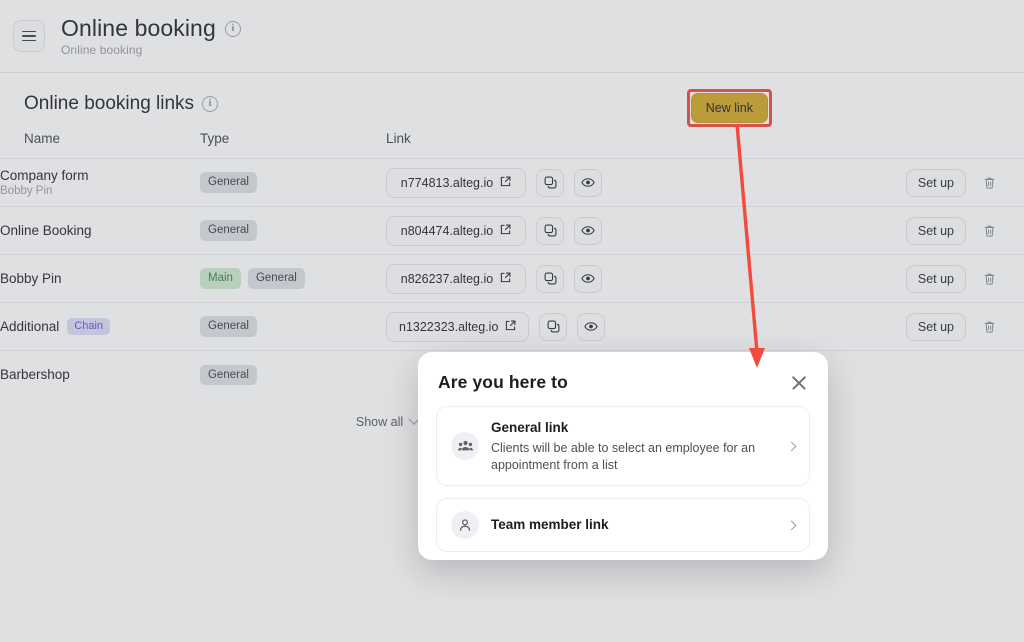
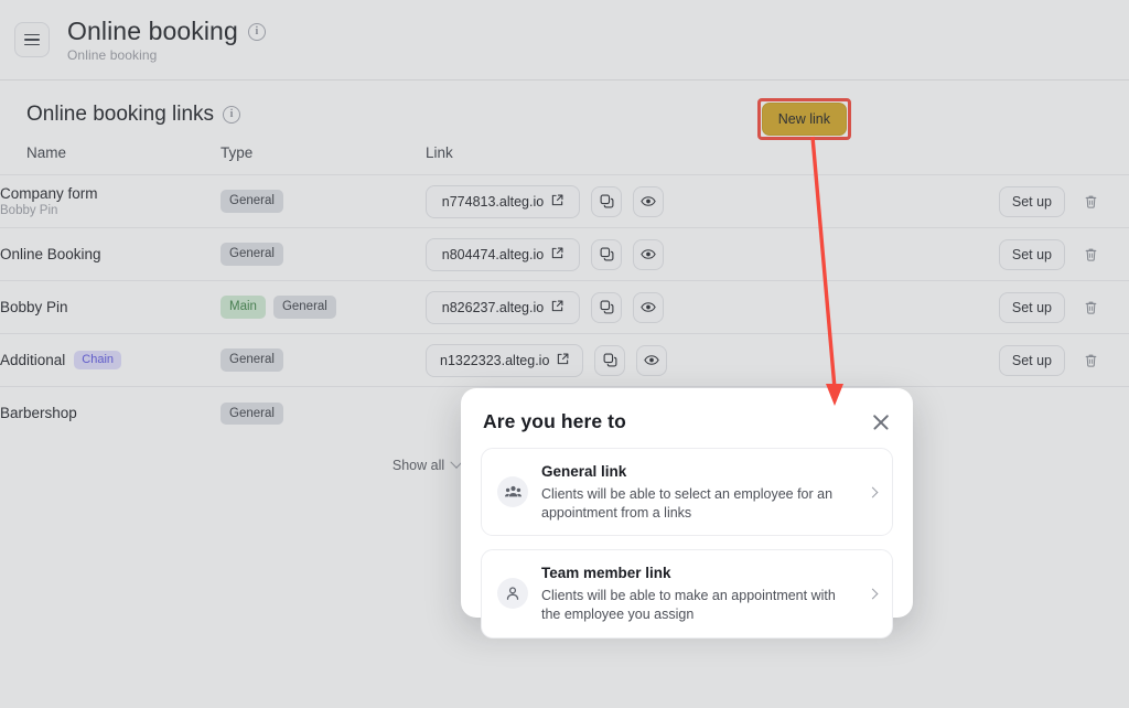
  Online booking
  i
  Online booking
  Online booking links
  i
  Name	Type	Link
  Company formBobby Pin	General	n774813.alteg.io Set up
  Online Booking	General	n804474.alteg.io Set up
  Bobby Pin	Main General	n826237.alteg.io Set up
  Additional Chain	General	n1322323.alteg.io Set up
  Barbershop	General
  Show all
  New link
  Are you here to
  General link
- Clients will be able to select an employee for an appointment from a list
+ Clients will be able to select an employee for an appointment from a links
  Team member link
+ Clients will be able to make an appointment with the employee you assign
